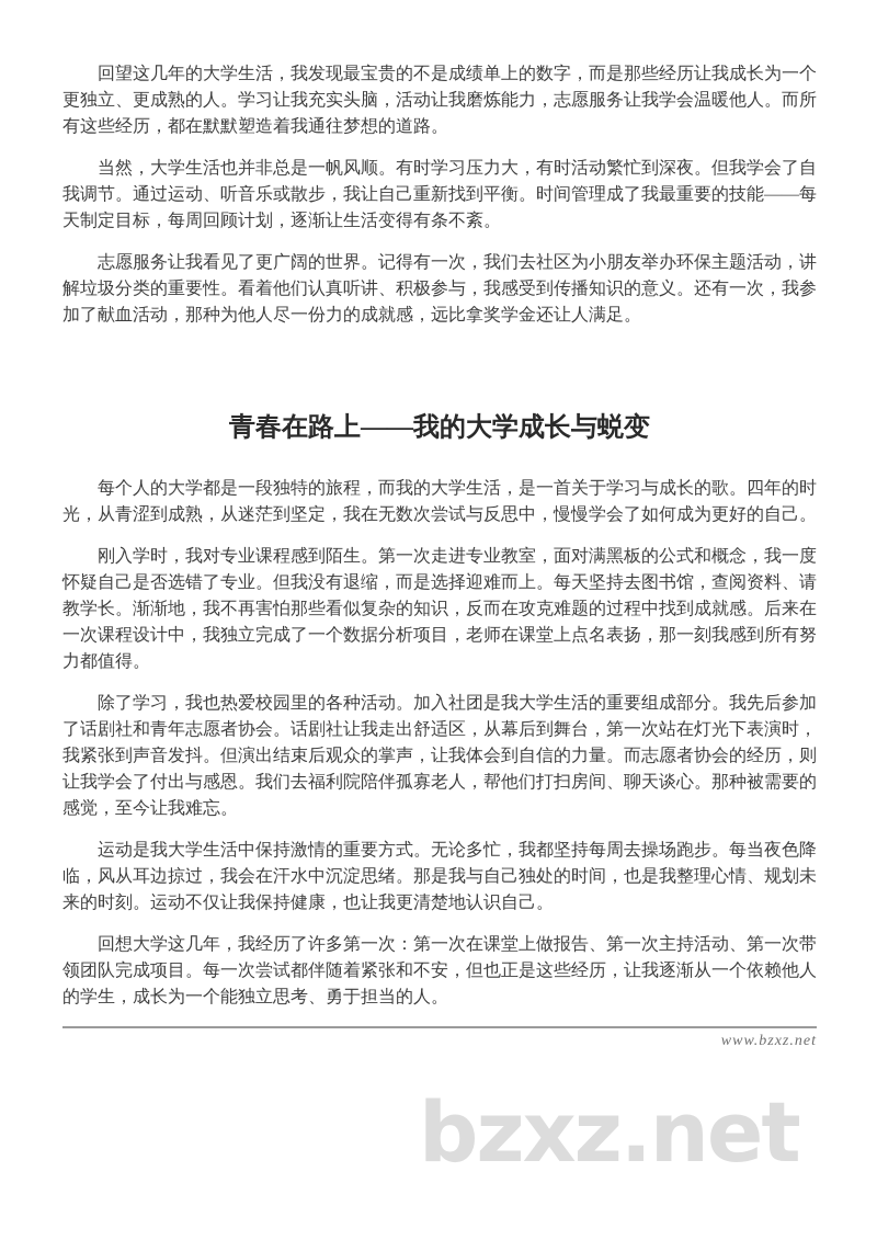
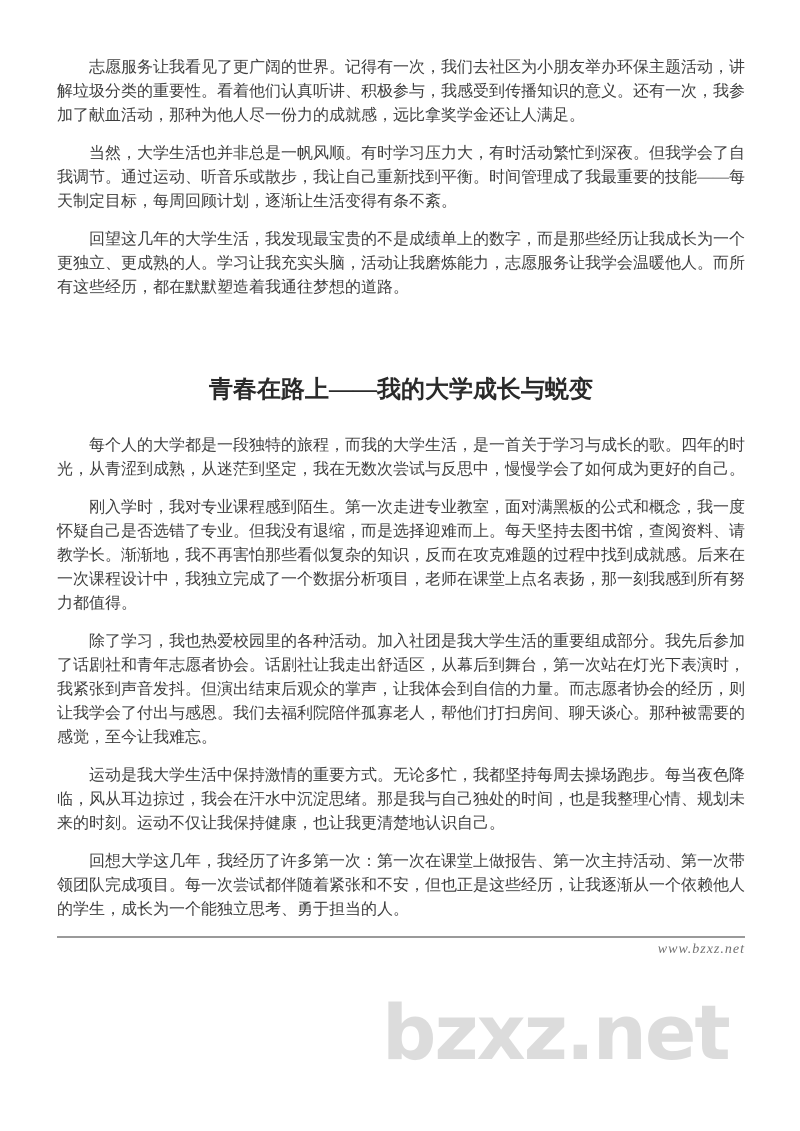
  bzxz.net
- 回望这几年的大学生活，我发现最宝贵的不是成绩单上的数字，而是那些经历让我成长为一个更独立、更成熟的人。学习让我充实头脑，活动让我磨炼能力，志愿服务让我学会温暖他人。而所有这些经历，都在默默塑造着我通往梦想的道路。
+ 志愿服务让我看见了更广阔的世界。记得有一次，我们去社区为小朋友举办环保主题活动，讲解垃圾分类的重要性。看着他们认真听讲、积极参与，我感受到传播知识的意义。还有一次，我参加了献血活动，那种为他人尽一份力的成就感，远比拿奖学金还让人满足。
  当然，大学生活也并非总是一帆风顺。有时学习压力大，有时活动繁忙到深夜。但我学会了自我调节。通过运动、听音乐或散步，我让自己重新找到平衡。时间管理成了我最重要的技能——每天制定目标，每周回顾计划，逐渐让生活变得有条不紊。
- 志愿服务让我看见了更广阔的世界。记得有一次，我们去社区为小朋友举办环保主题活动，讲解垃圾分类的重要性。看着他们认真听讲、积极参与，我感受到传播知识的意义。还有一次，我参加了献血活动，那种为他人尽一份力的成就感，远比拿奖学金还让人满足。
+ 回望这几年的大学生活，我发现最宝贵的不是成绩单上的数字，而是那些经历让我成长为一个更独立、更成熟的人。学习让我充实头脑，活动让我磨炼能力，志愿服务让我学会温暖他人。而所有这些经历，都在默默塑造着我通往梦想的道路。
  青春在路上——我的大学成长与蜕变
  每个人的大学都是一段独特的旅程，而我的大学生活，是一首关于学习与成长的歌。四年的时光，从青涩到成熟，从迷茫到坚定，我在无数次尝试与反思中，慢慢学会了如何成为更好的自己。
  刚入学时，我对专业课程感到陌生。第一次走进专业教室，面对满黑板的公式和概念，我一度怀疑自己是否选错了专业。但我没有退缩，而是选择迎难而上。每天坚持去图书馆，查阅资料、请教学长。渐渐地，我不再害怕那些看似复杂的知识，反而在攻克难题的过程中找到成就感。后来在一次课程设计中，我独立完成了一个数据分析项目，老师在课堂上点名表扬，那一刻我感到所有努力都值得。
  除了学习，我也热爱校园里的各种活动。加入社团是我大学生活的重要组成部分。我先后参加了话剧社和青年志愿者协会。话剧社让我走出舒适区，从幕后到舞台，第一次站在灯光下表演时，我紧张到声音发抖。但演出结束后观众的掌声，让我体会到自信的力量。而志愿者协会的经历，则让我学会了付出与感恩。我们去福利院陪伴孤寡老人，帮他们打扫房间、聊天谈心。那种被需要的感觉，至今让我难忘。
  运动是我大学生活中保持激情的重要方式。无论多忙，我都坚持每周去操场跑步。每当夜色降临，风从耳边掠过，我会在汗水中沉淀思绪。那是我与自己独处的时间，也是我整理心情、规划未来的时刻。运动不仅让我保持健康，也让我更清楚地认识自己。
  回想大学这几年，我经历了许多第一次：第一次在课堂上做报告、第一次主持活动、第一次带领团队完成项目。每一次尝试都伴随着紧张和不安，但也正是这些经历，让我逐渐从一个依赖他人的学生，成长为一个能独立思考、勇于担当的人。
  www.bzxz.net
